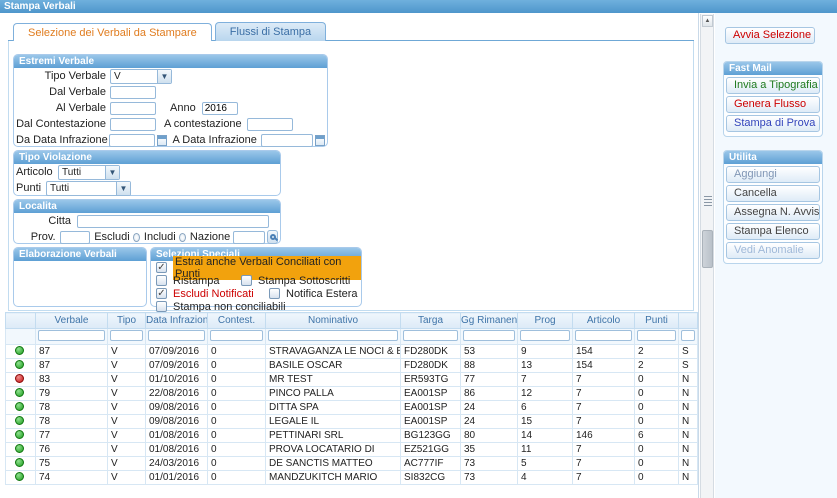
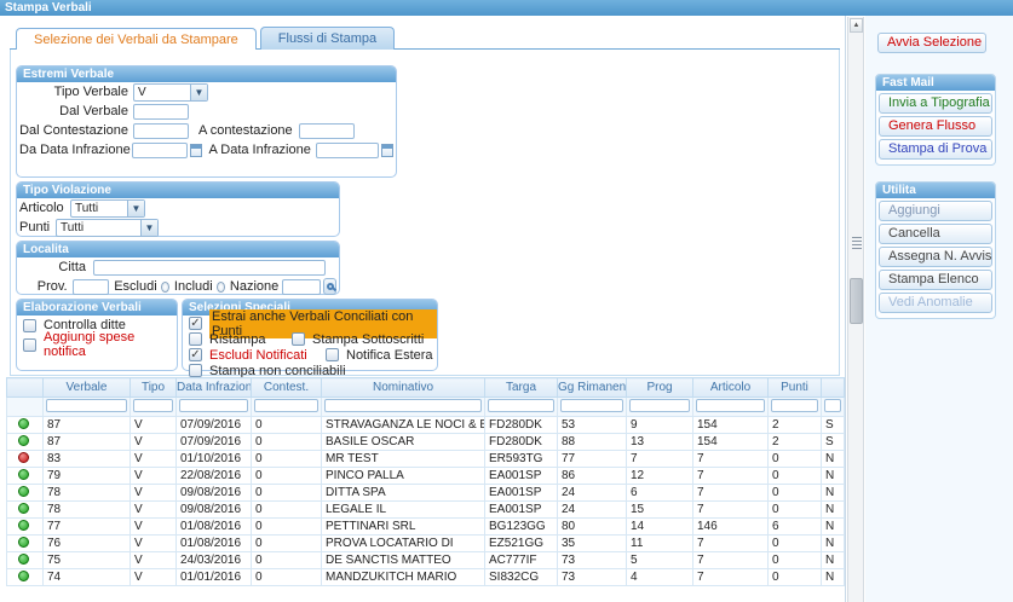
  Stampa Verbali
  Selezione dei Verbali da Stampare
  Flussi di Stampa
  Estremi Verbale
  Tipo Verbale
  V
  ▼
  Dal Verbale
- Al Verbale
- Anno
- 2016
  Dal Contestazione
  A contestazione
  Da Data Infrazione
  A Data Infrazione
  Tipo Violazione
  Articolo
  Tutti
  ▼
  Punti
  Tutti
  ▼
  Localita
  Citta
  Prov.
  Escludi
  Includi
  Nazione
  Elaborazione Verbali
+ Controlla ditte
+ Aggiungi spese notifica
  Selezioni Speciali
  ✓
  Estrai anche Verbali Conciliati con Punti
  Ristampa
  Stampa Sottoscritti
  ✓
  Escludi Notificati
  Notifica Estera
  Stampa non conciliabili
  	Verbale	Tipo	Data Infrazion	Contest.	Nominativo	Targa	Gg Rimanen	Prog	Articolo	Punti
  	87	V	07/09/2016	0	STRAVAGANZA LE NOCI & B	FD280DK	53	9	154	2	S
  	87	V	07/09/2016	0	BASILE OSCAR	FD280DK	88	13	154	2	S
  	83	V	01/10/2016	0	MR TEST	ER593TG	77	7	7	0	N
  	79	V	22/08/2016	0	PINCO PALLA	EA001SP	86	12	7	0	N
  	78	V	09/08/2016	0	DITTA SPA	EA001SP	24	6	7	0	N
  	78	V	09/08/2016	0	LEGALE IL	EA001SP	24	15	7	0	N
  	77	V	01/08/2016	0	PETTINARI SRL	BG123GG	80	14	146	6	N
  	76	V	01/08/2016	0	PROVA LOCATARIO DI	EZ521GG	35	11	7	0	N
  	75	V	24/03/2016	0	DE SANCTIS MATTEO	AC777IF	73	5	7	0	N
  	74	V	01/01/2016	0	MANDZUKITCH MARIO	SI832CG	73	4	7	0	N
  Avvia Selezione
  Fast Mail
  Invia a Tipografia
  Genera Flusso
  Stampa di Prova
  Utilita
  Aggiungi
  Cancella
  Assegna N. Avvis
  Stampa Elenco
  Vedi Anomalie
